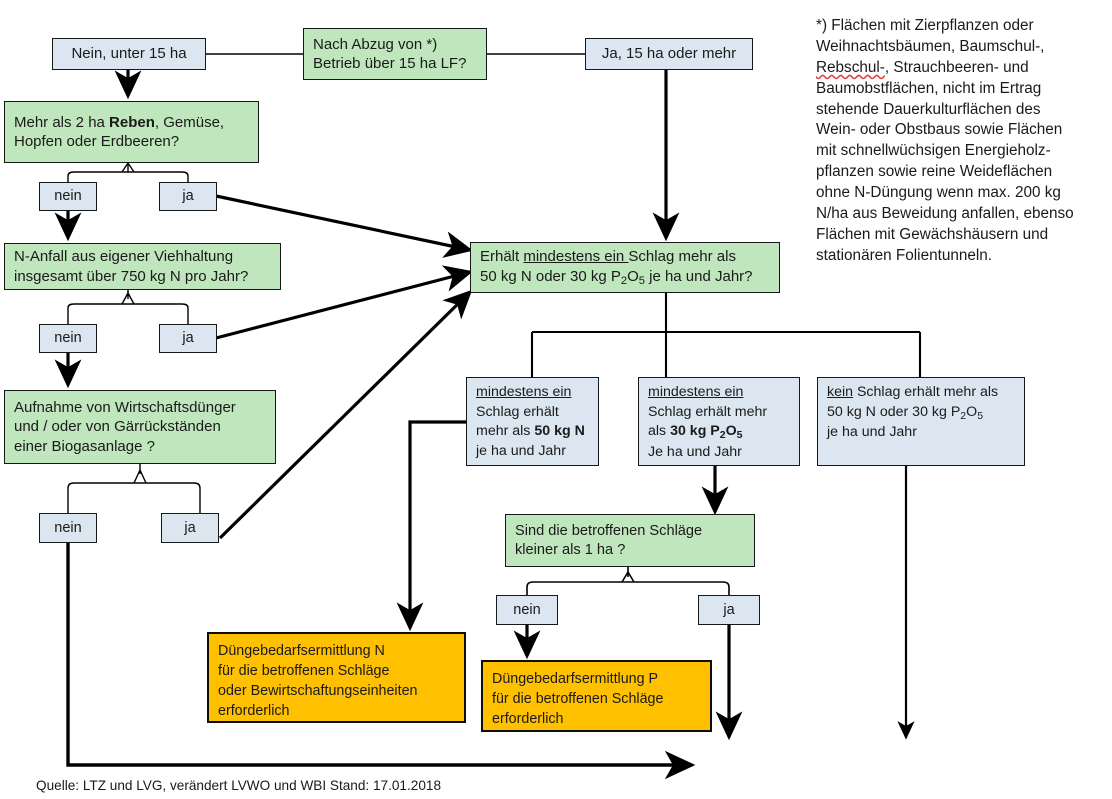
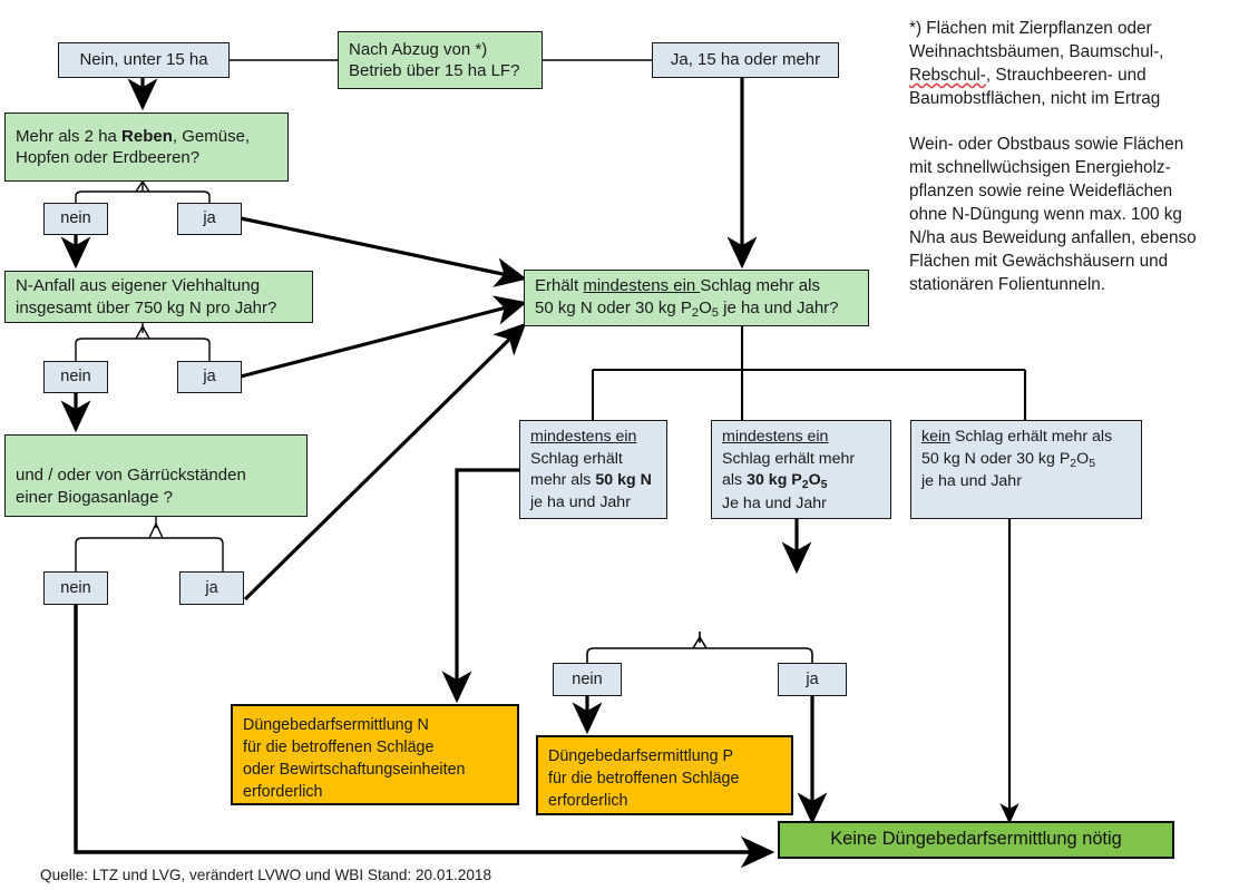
  Nein, unter 15 ha
  Nach Abzug von *)
  Betrieb über 15 ha LF?
  Ja, 15 ha oder mehr
  Mehr als 2 ha Reben, Gemüse,
  Hopfen oder Erdbeeren?
  nein
  ja
  N-Anfall aus eigener Viehhaltung
  insgesamt über 750 kg N pro Jahr?
  nein
  ja
- Aufnahme von Wirtschaftsdünger
  und / oder von Gärrückständen
  einer Biogasanlage ?
  nein
  ja
  Erhält mindestens ein Schlag mehr als
  50 kg N oder 30 kg P2O5 je ha und Jahr?
  mindestens ein
  Schlag erhält
  mehr als 50 kg N
  je ha und Jahr
  mindestens ein
  Schlag erhält mehr
  als 30 kg P2O5
  Je ha und Jahr
  kein Schlag erhält mehr als
  50 kg N oder 30 kg P2O5
  je ha und Jahr
- Sind die betroffenen Schläge
- kleiner als 1 ha ?
  nein
  ja
  Düngebedarfsermittlung N
  für die betroffenen Schläge
  oder Bewirtschaftungseinheiten
  erforderlich
  Düngebedarfsermittlung P
  für die betroffenen Schläge
  erforderlich
+ Keine Düngebedarfsermittlung nötig
  *) Flächen mit Zierpflanzen oder
  Weihnachtsbäumen, Baumschul-,
  Rebschul-, Strauchbeeren- und
  Baumobstflächen, nicht im Ertrag
- stehende Dauerkulturflächen des
  Wein- oder Obstbaus sowie Flächen
  mit schnellwüchsigen Energieholz-
  pflanzen sowie reine Weideflächen
- ohne N-Düngung wenn max. 200 kg
+ ohne N-Düngung wenn max. 100 kg
  N/ha aus Beweidung anfallen, ebenso
  Flächen mit Gewächshäusern und
  stationären Folientunneln.
- Quelle: LTZ und LVG, verändert LVWO und WBI Stand: 17.01.2018
+ Quelle: LTZ und LVG, verändert LVWO und WBI Stand: 20.01.2018
